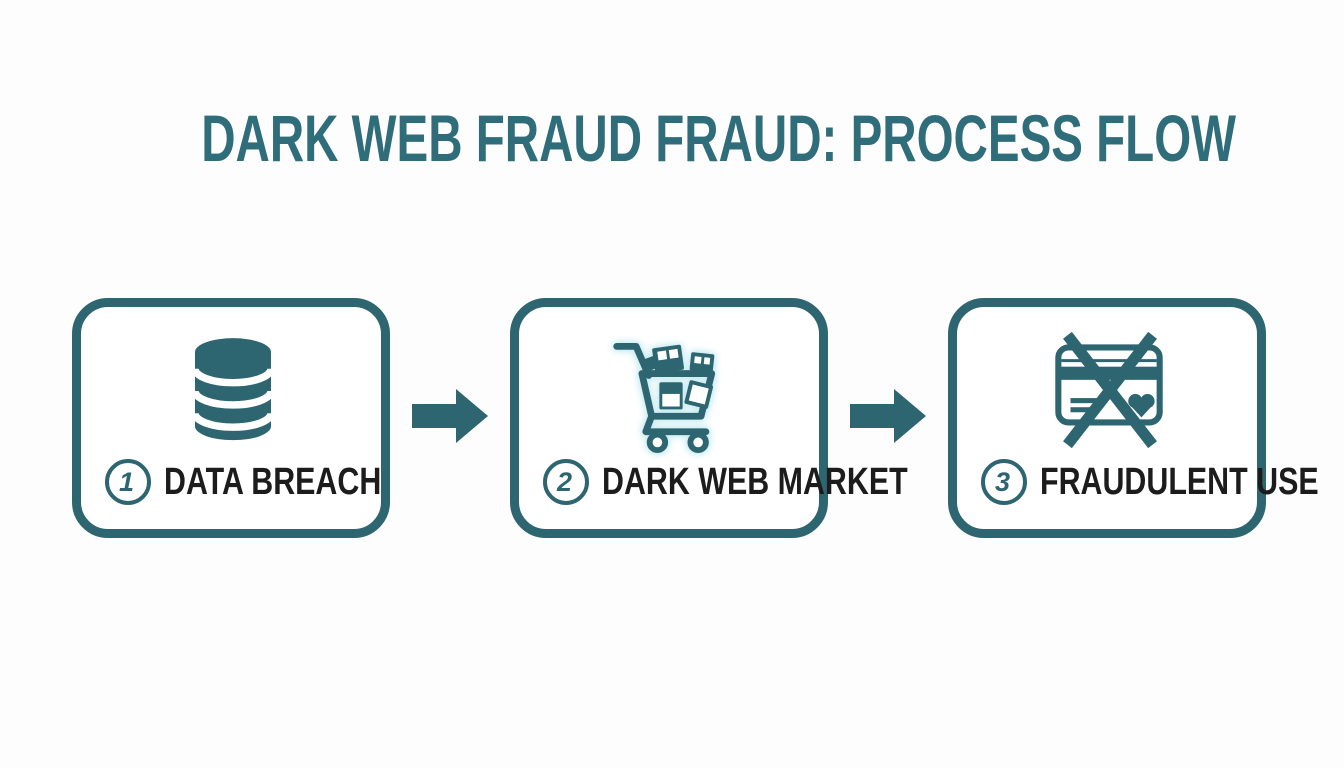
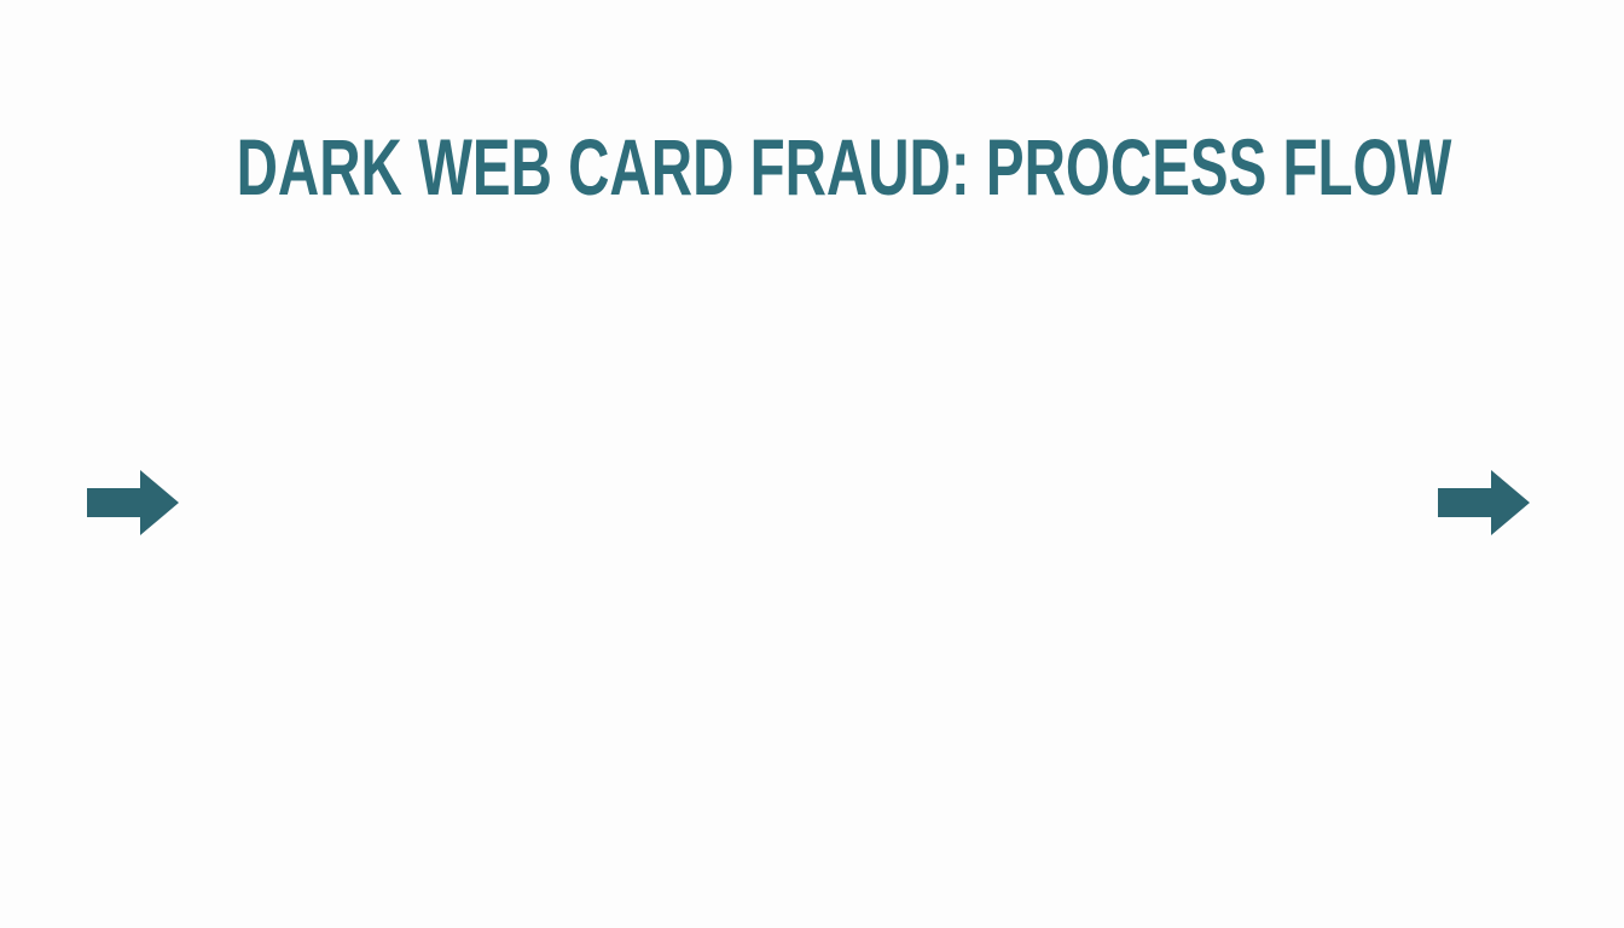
- DARK WEB FRAUD FRAUD: PROCESS FLOW
+ DARK WEB CARD FRAUD: PROCESS FLOW
- 1
- DATA BREACH
- 2
- DARK WEB MARKET
- 3
- FRAUDULENT USE
